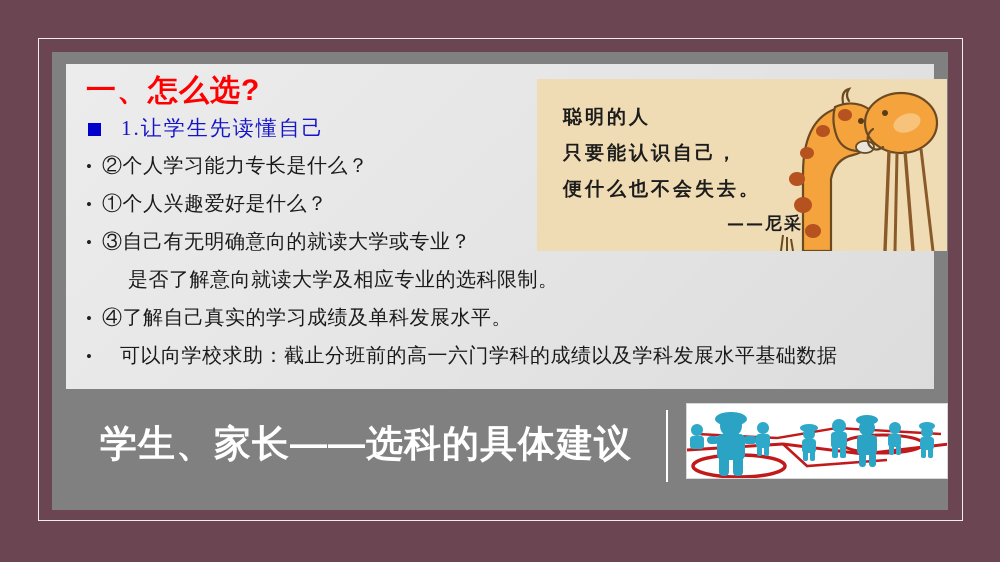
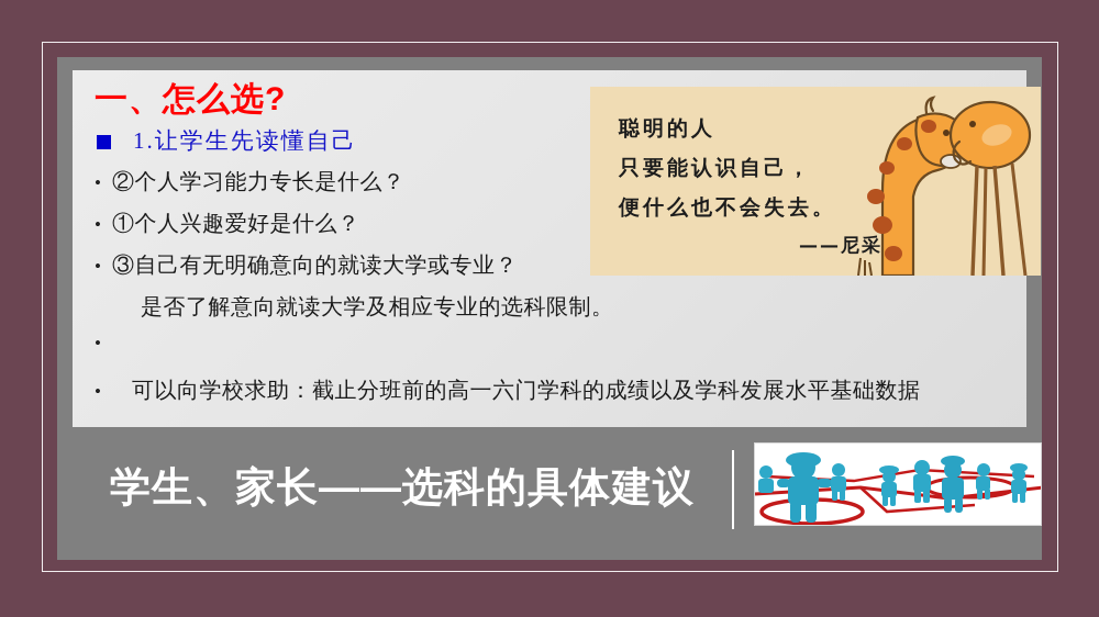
  一、怎么选?
  1.让学生先读懂自己
  •
  ②个人学习能力专长是什么？
  •
  ①个人兴趣爱好是什么？
  •
  ③自己有无明确意向的就读大学或专业？
  是否了解意向就读大学及相应专业的选科限制。
  •
- ④了解自己真实的学习成绩及单科发展水平。
  •
  可以向学校求助：截止分班前的高一六门学科的成绩以及学科发展水平基础数据
  聪明的人
  只要能认识自己，
  便什么也不会失去。
  ——尼采
  学生、家长——选科的具体建议
